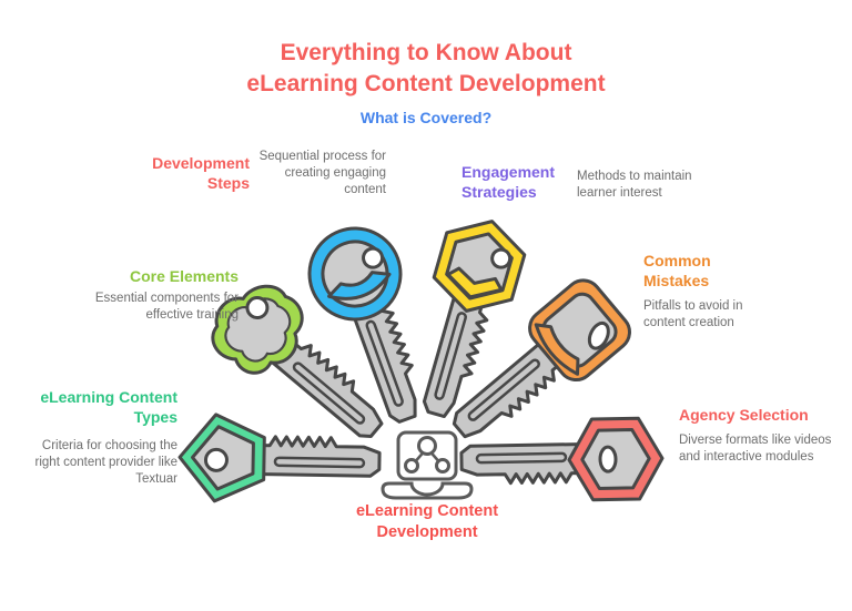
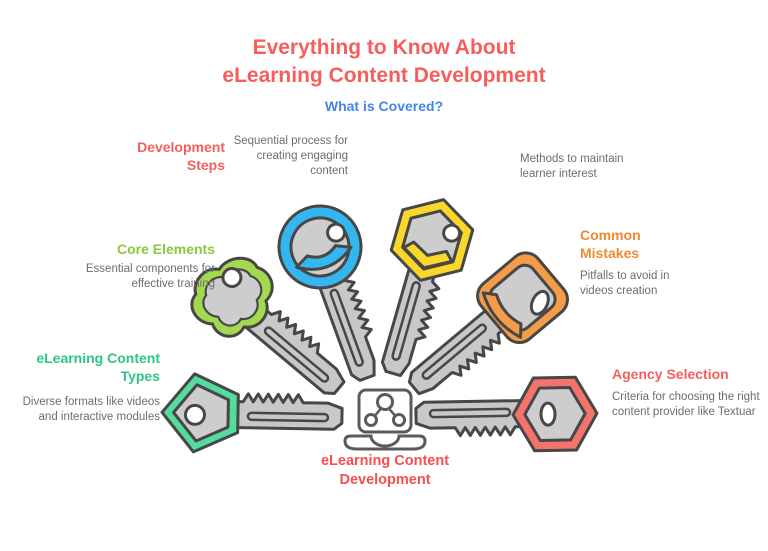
  Everything to Know About
  eLearning Content Development
  What is Covered?
  Development Steps
  Sequential process for creating engaging content
- Engagement Strategies
  Methods to maintain learner interest
  Core Elements
  Essential components for effective training
  Common Mistakes
- Pitfalls to avoid in content creation
+ Pitfalls to avoid in videos creation
  eLearning Content Types
- Criteria for choosing the right content provider like Textuar
+ Diverse formats like videos and interactive modules
  Agency Selection
- Diverse formats like videos and interactive modules
+ Criteria for choosing the right content provider like Textuar
  eLearning Content Development
